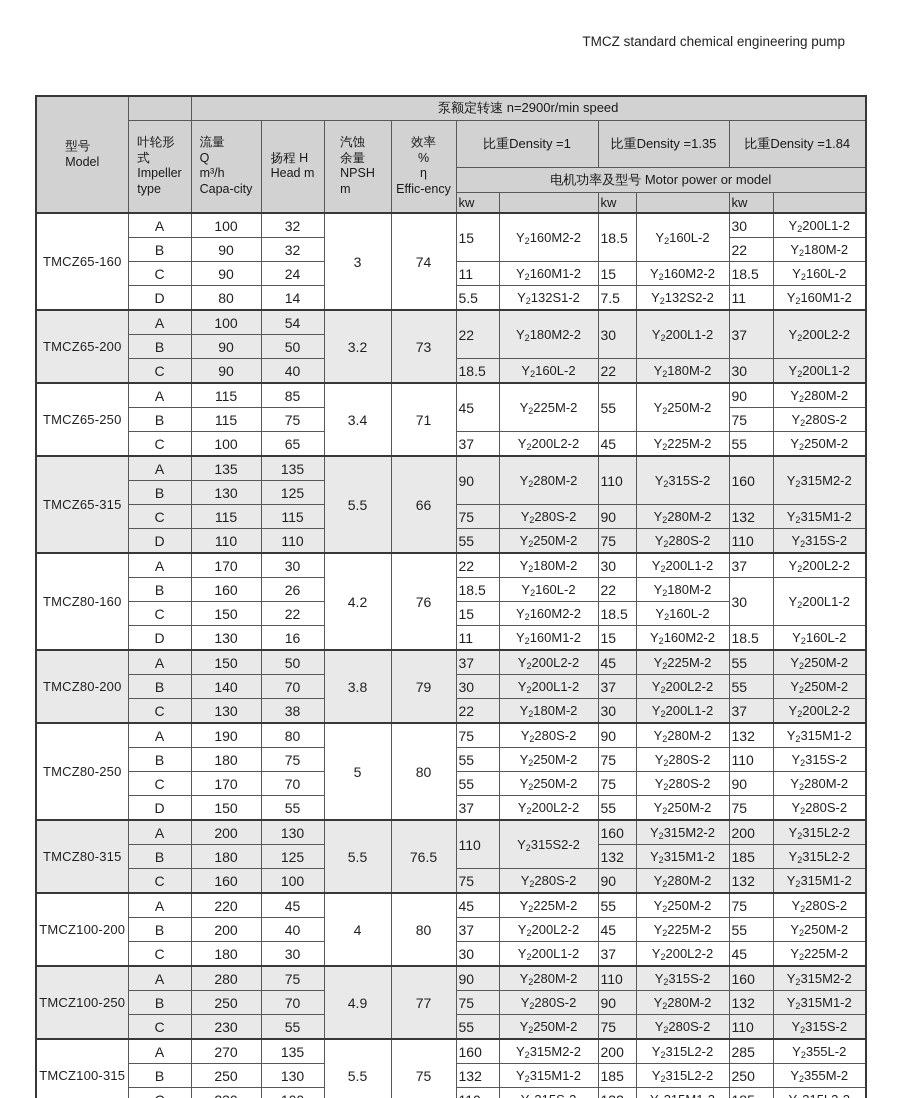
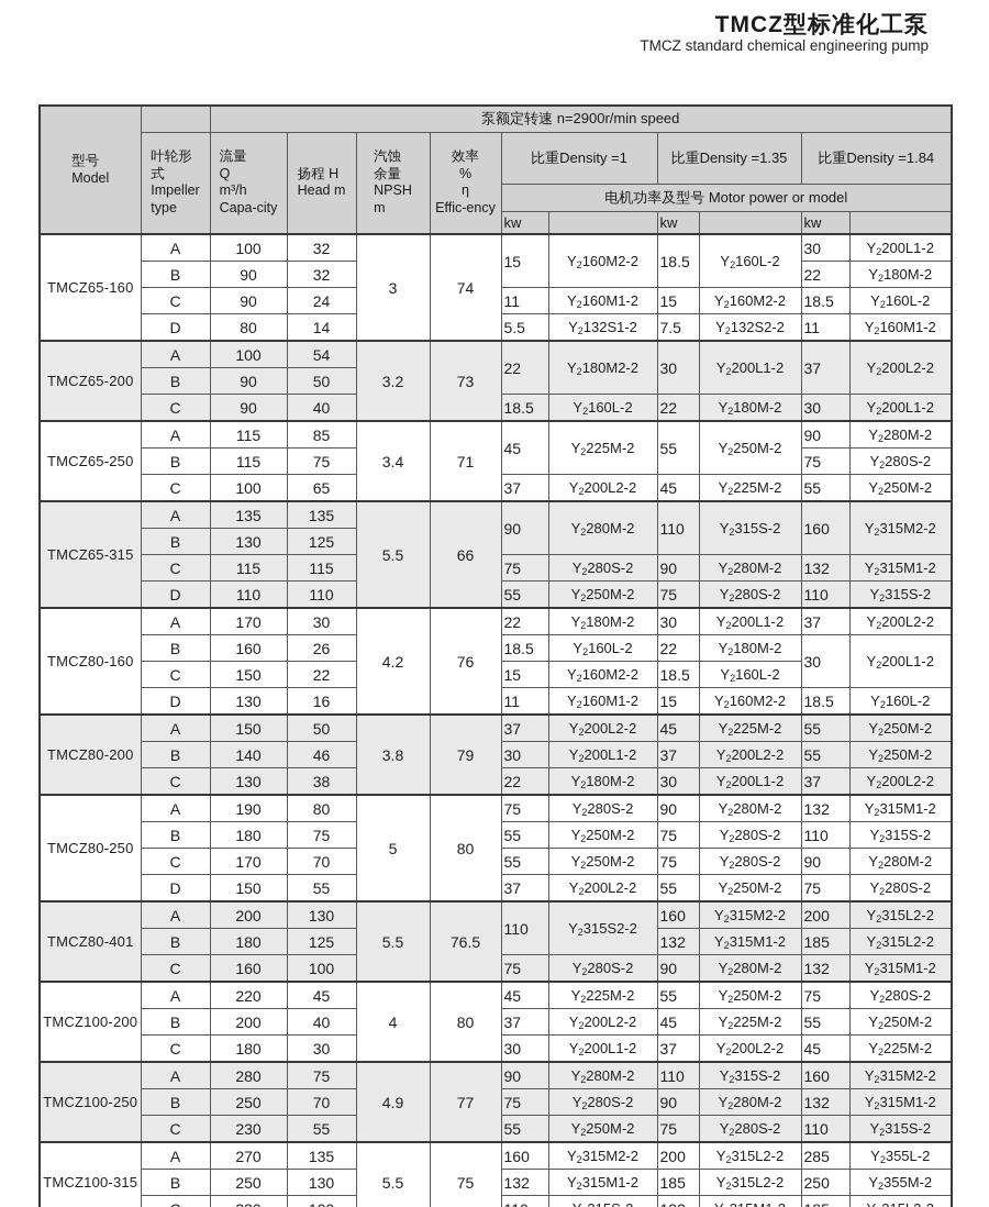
+ TMCZ型标准化工泵
  TMCZ standard chemical engineering pump
  型号 Model		泵额定转速 n=2900r/min speed
  叶轮形 式 Impeller type	流量 Q m³/h Capa-city	扬程 H Head m	汽蚀 余量 NPSH m	效率 % η Effic-ency	比重Density =1	比重Density =1.35	比重Density =1.84
  电机功率及型号 Motor power or model
  kw		kw		kw
  TMCZ65-160	A	100	32	3	74	15	Y2160M2-2	18.5	Y2160L-2	30	Y2200L1-2
  B	90	32	22	Y2180M-2
  C	90	24	11	Y2160M1-2	15	Y2160M2-2	18.5	Y2160L-2
  D	80	14	5.5	Y2132S1-2	7.5	Y2132S2-2	11	Y2160M1-2
  TMCZ65-200	A	100	54	3.2	73	22	Y2180M2-2	30	Y2200L1-2	37	Y2200L2-2
  B	90	50
  C	90	40	18.5	Y2160L-2	22	Y2180M-2	30	Y2200L1-2
  TMCZ65-250	A	115	85	3.4	71	45	Y2225M-2	55	Y2250M-2	90	Y2280M-2
  B	115	75	75	Y2280S-2
  C	100	65	37	Y2200L2-2	45	Y2225M-2	55	Y2250M-2
  TMCZ65-315	A	135	135	5.5	66	90	Y2280M-2	110	Y2315S-2	160	Y2315M2-2
  B	130	125
  C	115	115	75	Y2280S-2	90	Y2280M-2	132	Y2315M1-2
  D	110	110	55	Y2250M-2	75	Y2280S-2	110	Y2315S-2
  TMCZ80-160	A	170	30	4.2	76	22	Y2180M-2	30	Y2200L1-2	37	Y2200L2-2
  B	160	26	18.5	Y2160L-2	22	Y2180M-2	30	Y2200L1-2
  C	150	22	15	Y2160M2-2	18.5	Y2160L-2
  D	130	16	11	Y2160M1-2	15	Y2160M2-2	18.5	Y2160L-2
  TMCZ80-200	A	150	50	3.8	79	37	Y2200L2-2	45	Y2225M-2	55	Y2250M-2
- B	140	70	30	Y2200L1-2	37	Y2200L2-2	55	Y2250M-2
+ B	140	46	30	Y2200L1-2	37	Y2200L2-2	55	Y2250M-2
  C	130	38	22	Y2180M-2	30	Y2200L1-2	37	Y2200L2-2
  TMCZ80-250	A	190	80	5	80	75	Y2280S-2	90	Y2280M-2	132	Y2315M1-2
  B	180	75	55	Y2250M-2	75	Y2280S-2	110	Y2315S-2
  C	170	70	55	Y2250M-2	75	Y2280S-2	90	Y2280M-2
  D	150	55	37	Y2200L2-2	55	Y2250M-2	75	Y2280S-2
- TMCZ80-315	A	200	130	5.5	76.5	110	Y2315S2-2	160	Y2315M2-2	200	Y2315L2-2
+ TMCZ80-401	A	200	130	5.5	76.5	110	Y2315S2-2	160	Y2315M2-2	200	Y2315L2-2
  B	180	125	132	Y2315M1-2	185	Y2315L2-2
  C	160	100	75	Y2280S-2	90	Y2280M-2	132	Y2315M1-2
  TMCZ100-200	A	220	45	4	80	45	Y2225M-2	55	Y2250M-2	75	Y2280S-2
  B	200	40	37	Y2200L2-2	45	Y2225M-2	55	Y2250M-2
  C	180	30	30	Y2200L1-2	37	Y2200L2-2	45	Y2225M-2
  TMCZ100-250	A	280	75	4.9	77	90	Y2280M-2	110	Y2315S-2	160	Y2315M2-2
  B	250	70	75	Y2280S-2	90	Y2280M-2	132	Y2315M1-2
  C	230	55	55	Y2250M-2	75	Y2280S-2	110	Y2315S-2
  TMCZ100-315	A	270	135	5.5	75	160	Y2315M2-2	200	Y2315L2-2	285	Y2355L-2
  B	250	130	132	Y2315M1-2	185	Y2315L2-2	250	Y2355M-2
